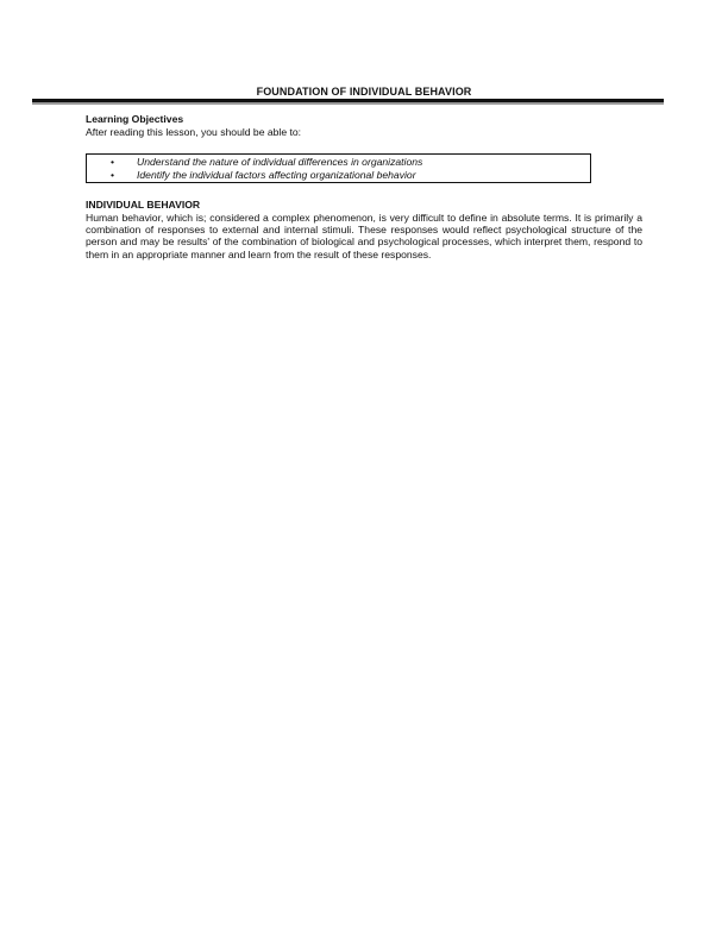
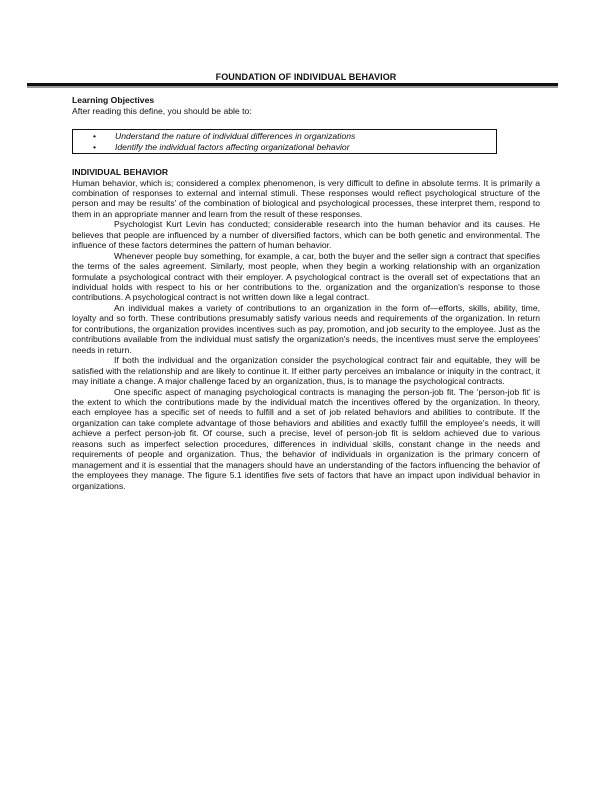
  FOUNDATION OF INDIVIDUAL BEHAVIOR
  Learning Objectives
- After reading this lesson, you should be able to:
+ After reading this define, you should be able to:
  •
  Understand the nature of individual differences in organizations
  •
  Identify the individual factors affecting organizational behavior
  INDIVIDUAL BEHAVIOR
- Human behavior, which is; considered a complex phenomenon, is very difficult to define in absolute terms. It is primarily a combination of responses to external and internal stimuli. These responses would reflect psychological structure of the person and may be results' of the combination of biological and psychological processes, which interpret them, respond to them in an appropriate manner and learn from the result of these responses.
+ Human behavior, which is; considered a complex phenomenon, is very difficult to define in absolute terms. It is primarily a combination of responses to external and internal stimuli. These responses would reflect psychological structure of the person and may be results' of the combination of biological and psychological processes, these interpret them, respond to them in an appropriate manner and learn from the result of these responses.
+ Psychologist Kurt Levin has conducted; considerable research into the human behavior and its causes. He believes that people are influenced by a number of diversified factors, which can be both genetic and environmental. The influence of these factors determines the pattern of human behavior.
+ Whenever people buy something, for example, a car, both the buyer and the seller sign a contract that specifies the terms of the sales agreement. Similarly, most people, when they begin a working relationship with an organization formulate a psychological contract with their employer. A psychological contract is the overall set of expectations that an individual holds with respect to his or her contributions to the. organization and the organization's response to those contributions. A psychological contract is not written down like a legal contract.
+ An individual makes a variety of contributions to an organization in the form of—efforts, skills, ability, time, loyalty and so forth. These contributions presumably satisfy various needs and requirements of the organization. In return for contributions, the organization provides incentives such as pay, promotion, and job security to the employee. Just as the contributions available from the individual must satisfy the organization's needs, the incentives must serve the employees' needs in return.
+ If both the individual and the organization consider the psychological contract fair and equitable, they will be satisfied with the relationship and are likely to continue it. If either party perceives an imbalance or iniquity in the contract, it may initiate a change. A major challenge faced by an organization, thus, is to manage the psychological contracts.
+ One specific aspect of managing psychological contracts is managing the person-job fit. The 'person-job fit' is the extent to which the contributions made by the individual match the incentives offered by the organization. In theory, each employee has a specific set of needs to fulfill and a set of job related behaviors and abilities to contribute. If the organization can take complete advantage of those behaviors and abilities and exactly fulfill the employee's needs, it will achieve a perfect person-job fit. Of course, such a precise, level of person-job fit is seldom achieved due to various reasons such as imperfect selection procedures, differences in individual skills, constant change in the needs and requirements of people and organization. Thus, the behavior of individuals in organization is the primary concern of management and it is essential that the managers should have an understanding of the factors influencing the behavior of the employees they manage. The figure 5.1 identifies five sets of factors that have an impact upon individual behavior in organizations.
